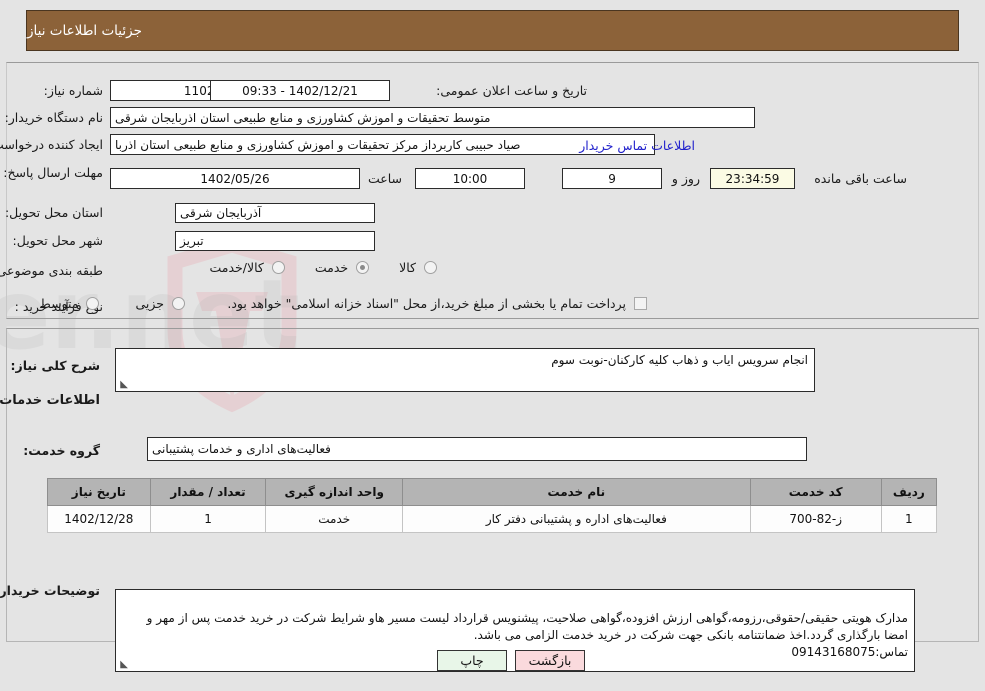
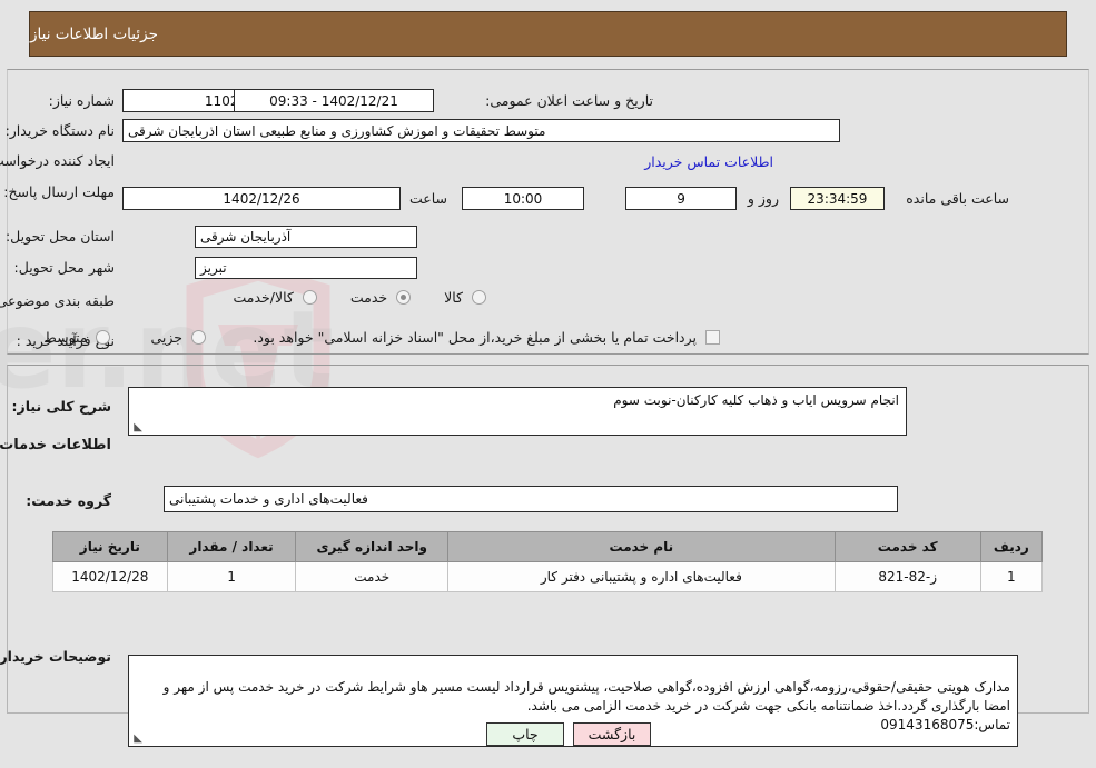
  جزئیات اطلاعات نیاز
  شماره نیاز:
  تاریخ و ساعت اعلان عمومی:
  1402/12/21 - 09:33
  نام دستگاه خریدار:
  متوسط تحقیقات و اموزش کشاورزی و منابع طبیعی استان اذربایجان شرقی
  ایجاد کننده درخواس
- صیاد حبیبی کاربرداز مرکز تحقیقات و اموزش کشاورزی و منابع طبیعی استان اذربا
  اطلاعات تماس خریدار
- 1402/05/26
+ 1402/12/26
  ساعت
  10:00
  9
  روز و
  23:34:59
  ساعت باقی مانده
  استان محل تحویل:
  آذربایجان شرقی
  شهر محل تحویل:
  تبریز
  طبقه بندی موضوعی
  کالا
  خدمت
  کالا/خدمت
  ن فرآیند خرید :
  جزیی
  متوسط
  پرداخت تمام یا بخشی از مبلغ خرید،از محل "اسناد خزانه اسلامی" خواهد بود.
  شرح کلی نیاز:
  انجام سرویس ایاب و ذهاب کلیه کارکنان-نوبت سوم
  ◣
  گروه خدمت:
  فعالیت‌های اداری و خدمات پشتیبانی
  ردیف	کد خدمت	نام خدمت	واحد اندازه گیری	تعداد / مقدار	تاریخ نیاز
- 1	ز-82-700	فعالیت‌های اداره و پشتیبانی دفتر کار	خدمت	1	1402/12/28
+ 1	ز-82-821	فعالیت‌های اداره و پشتیبانی دفتر کار	خدمت	1	1402/12/28
  توضیحات خریدار
  مدارک هویتی حقیقی/حقوقی،رزومه،گواهی ارزش افزوده،گواهی صلاحیت، پیشنویس قرارداد لیست مسیر هاو شرایط شرکت در خرید خدمت پس از مهر و امضا بارگذاری گردد.اخذ ضمانتنامه بانکی جهت شرکت در خرید خدمت الزامی می باشد.
  تماس:09143168075
  ◣
  چاپ
  بازگشت
